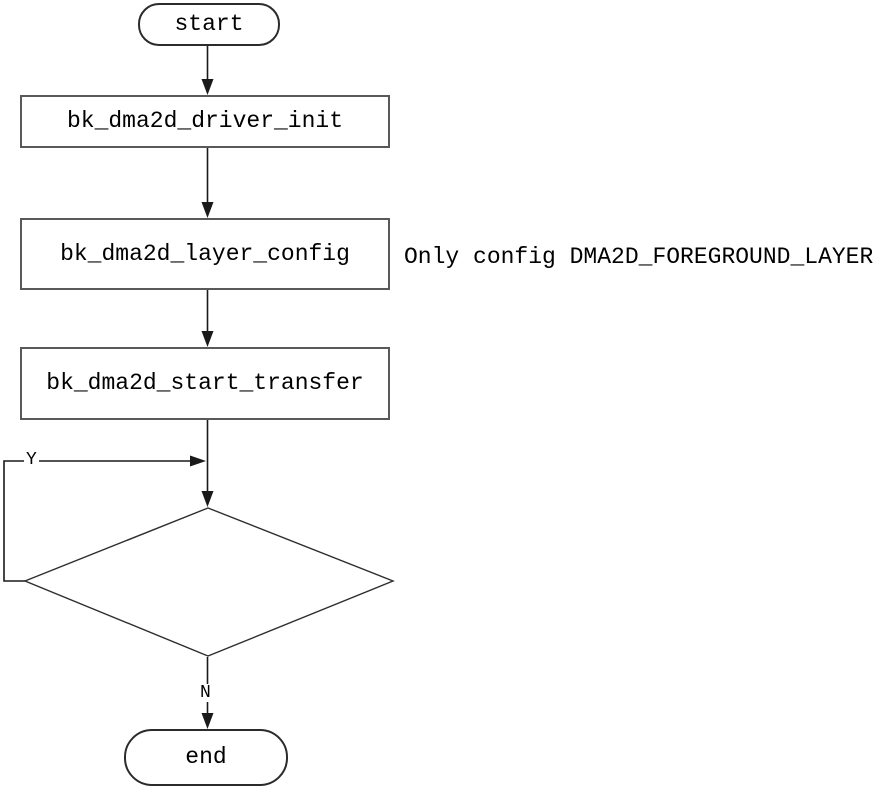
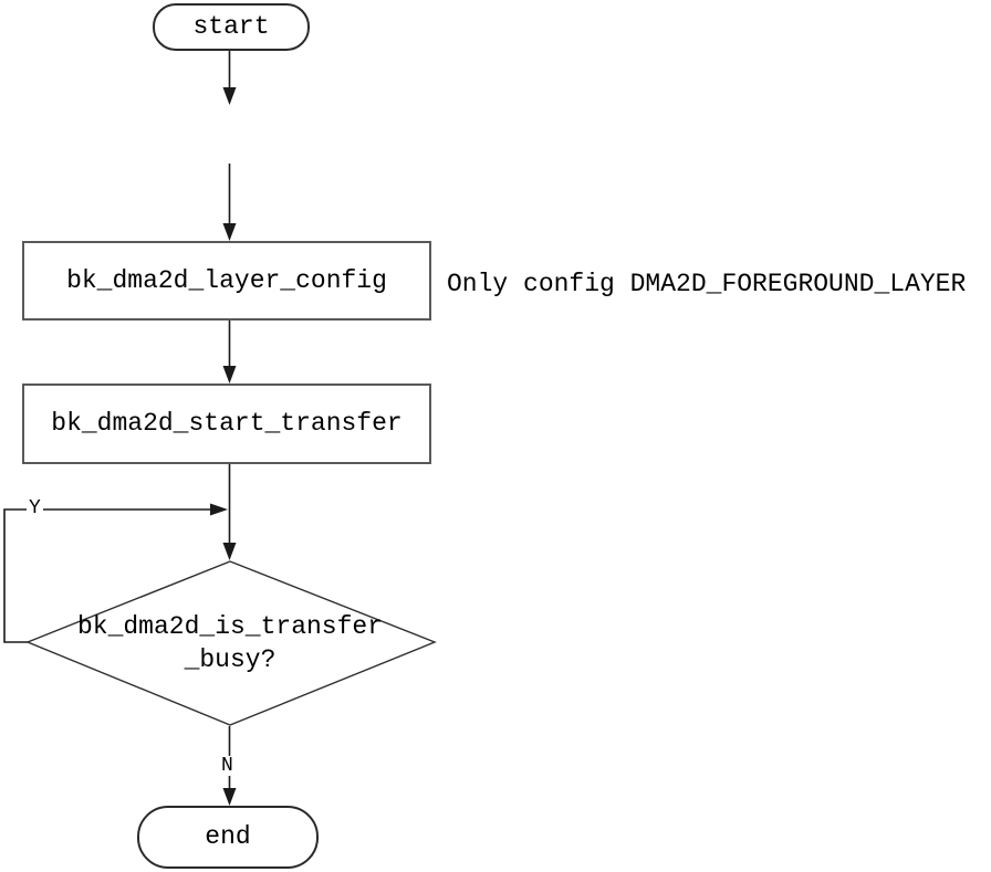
  start
- bk_dma2d_driver_init
  bk_dma2d_layer_config
  Only config DMA2D_FOREGROUND_LAYER
  bk_dma2d_start_transfer
+ bk_dma2d_is_transfer
+ _busy?
  Y
  N
  end
